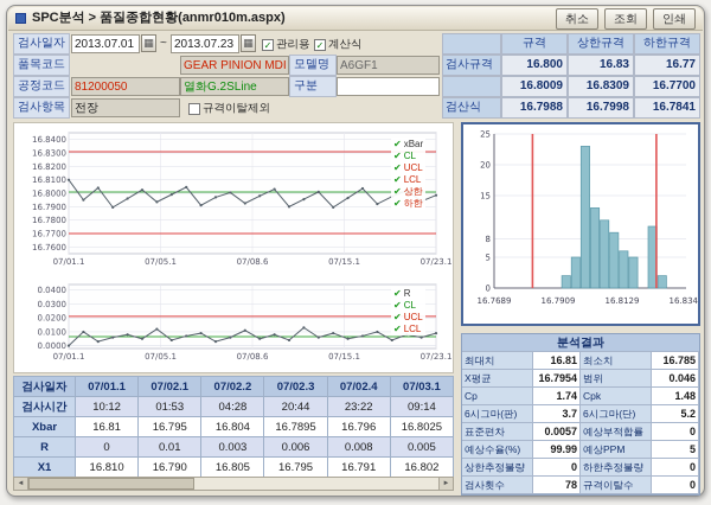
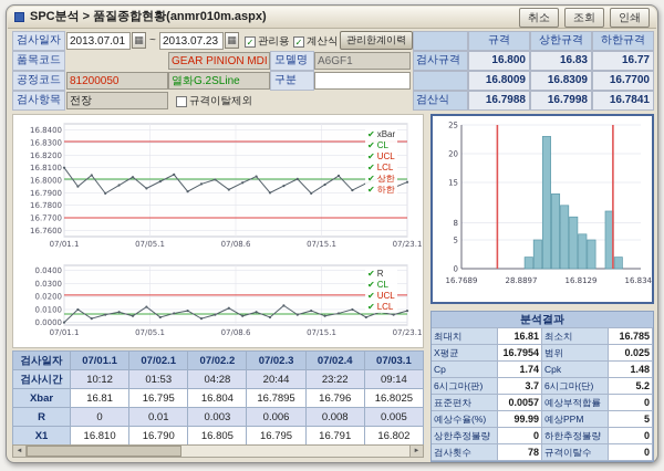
  SPC분석 > 품질종합현황(anmr010m.aspx)
  취소
  조회
  인쇄
  검사일자
  2013.07.01
  ▦
  ~
  2013.07.23
  ▦
  ✓
  관리용
  ✓
  계산식
+ 관리한계이력
  품목코드
  GEAR PINION MDI
  모델명
  A6GF1
  공정코드
  81200050
  열화G.2SLine
  구분
  검사항목
  전장
  규격이탈제외
  규격
  상한규격
  하한규격
  검사규격
  16.800
  16.83
  16.77
  16.8009
  16.8309
  16.7700
  검산식
  16.7988
  16.7998
  16.7841
  07/01.1
  07/05.1
  07/08.6
  07/15.1
  07/23.1
  16.8400
  16.8300
  16.8200
  16.8100
  16.8000
  16.7900
  16.7800
  16.7700
  16.7600
  07/01.1
  07/05.1
  07/08.6
  07/15.1
  07/23.1
  0.0400
  0.0200
  0.0100
  0.0000
  ✔
  xBar
  ✔
  CL
  ✔
  UCL
  ✔
  LCL
  ✔
  상한
  ✔
  하한
  ✔
  R
  ✔
  CL
  ✔
  UCL
  ✔
  LCL
  25
  20
  15
  8
  5
  0
  16.7689
- 16.7909
+ 28.8897
  16.8129
  16.834
  검사일자	07/01.1	07/02.1	07/02.2	07/02.3	07/02.4	07/03.1
  검사시간	10:12	01:53	04:28	20:44	23:22	09:14
  Xbar	16.81	16.795	16.804	16.7895	16.796	16.8025
  R	0	0.01	0.003	0.006	0.008	0.005
  X1	16.810	16.790	16.805	16.795	16.791	16.802
  분석결과
  최대치
  16.81
  최소치
  16.785
  X평균
  16.7954
  범위
- 0.046
+ 0.025
  Cp
  1.74
  Cpk
  1.48
  6시그마(판)
  3.7
  6시그마(단)
  5.2
  표준편차
  0.0057
  예상부적합률
  0
  예상수율(%)
  99.99
  예상PPM
  5
  상한추정불량
  0
  하한추정불량
  0
  검사횟수
  78
  규격이탈수
  0
